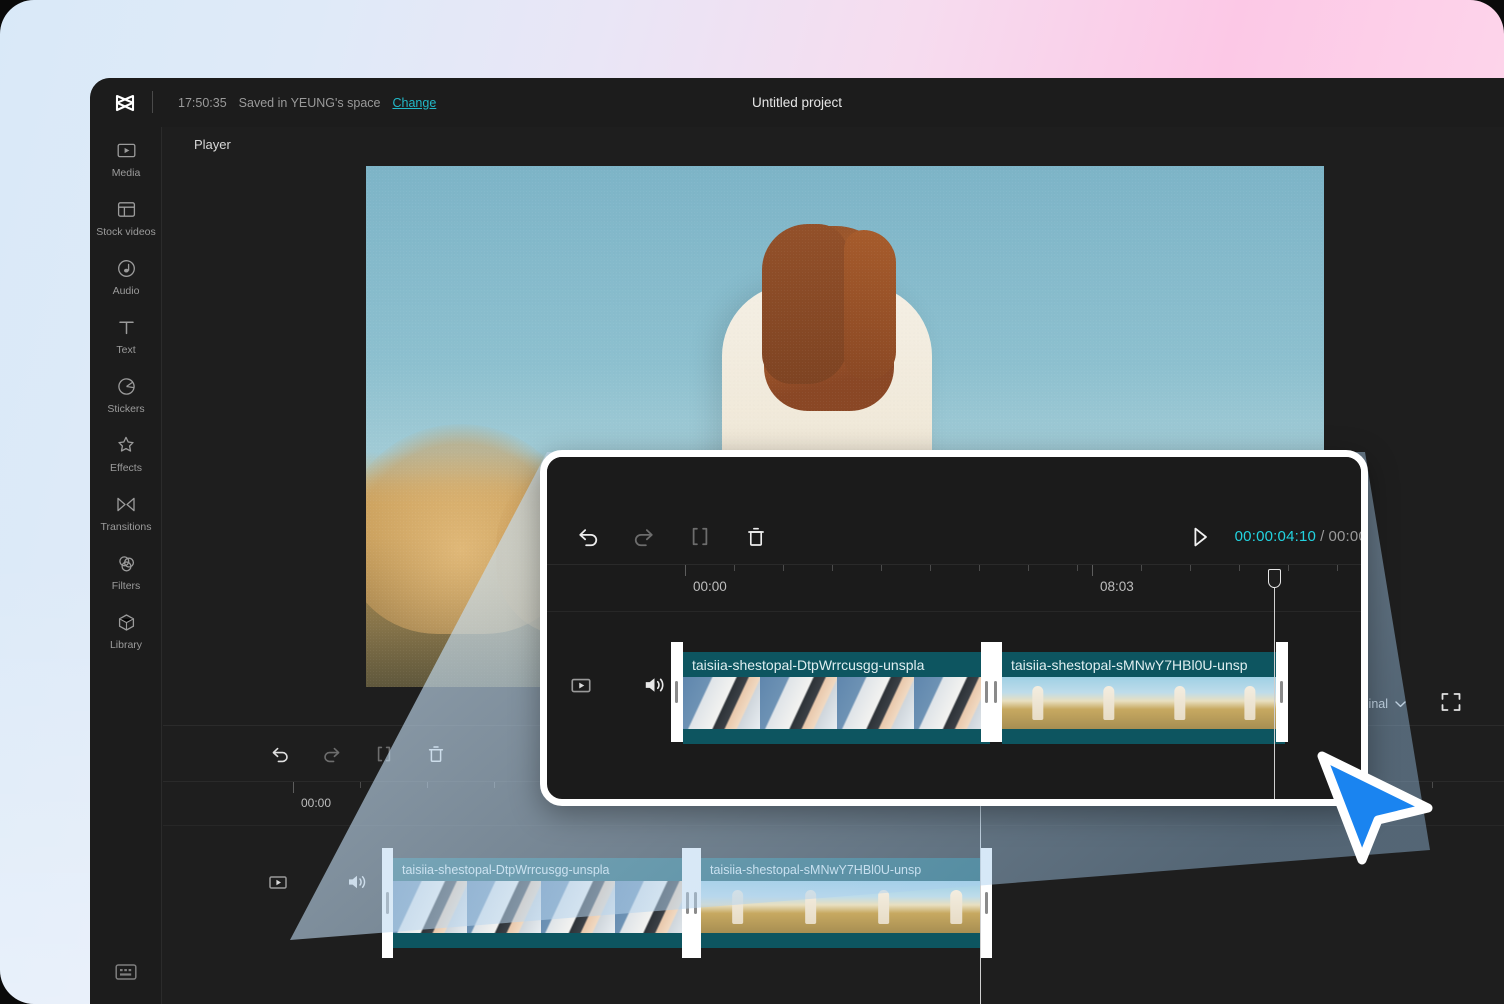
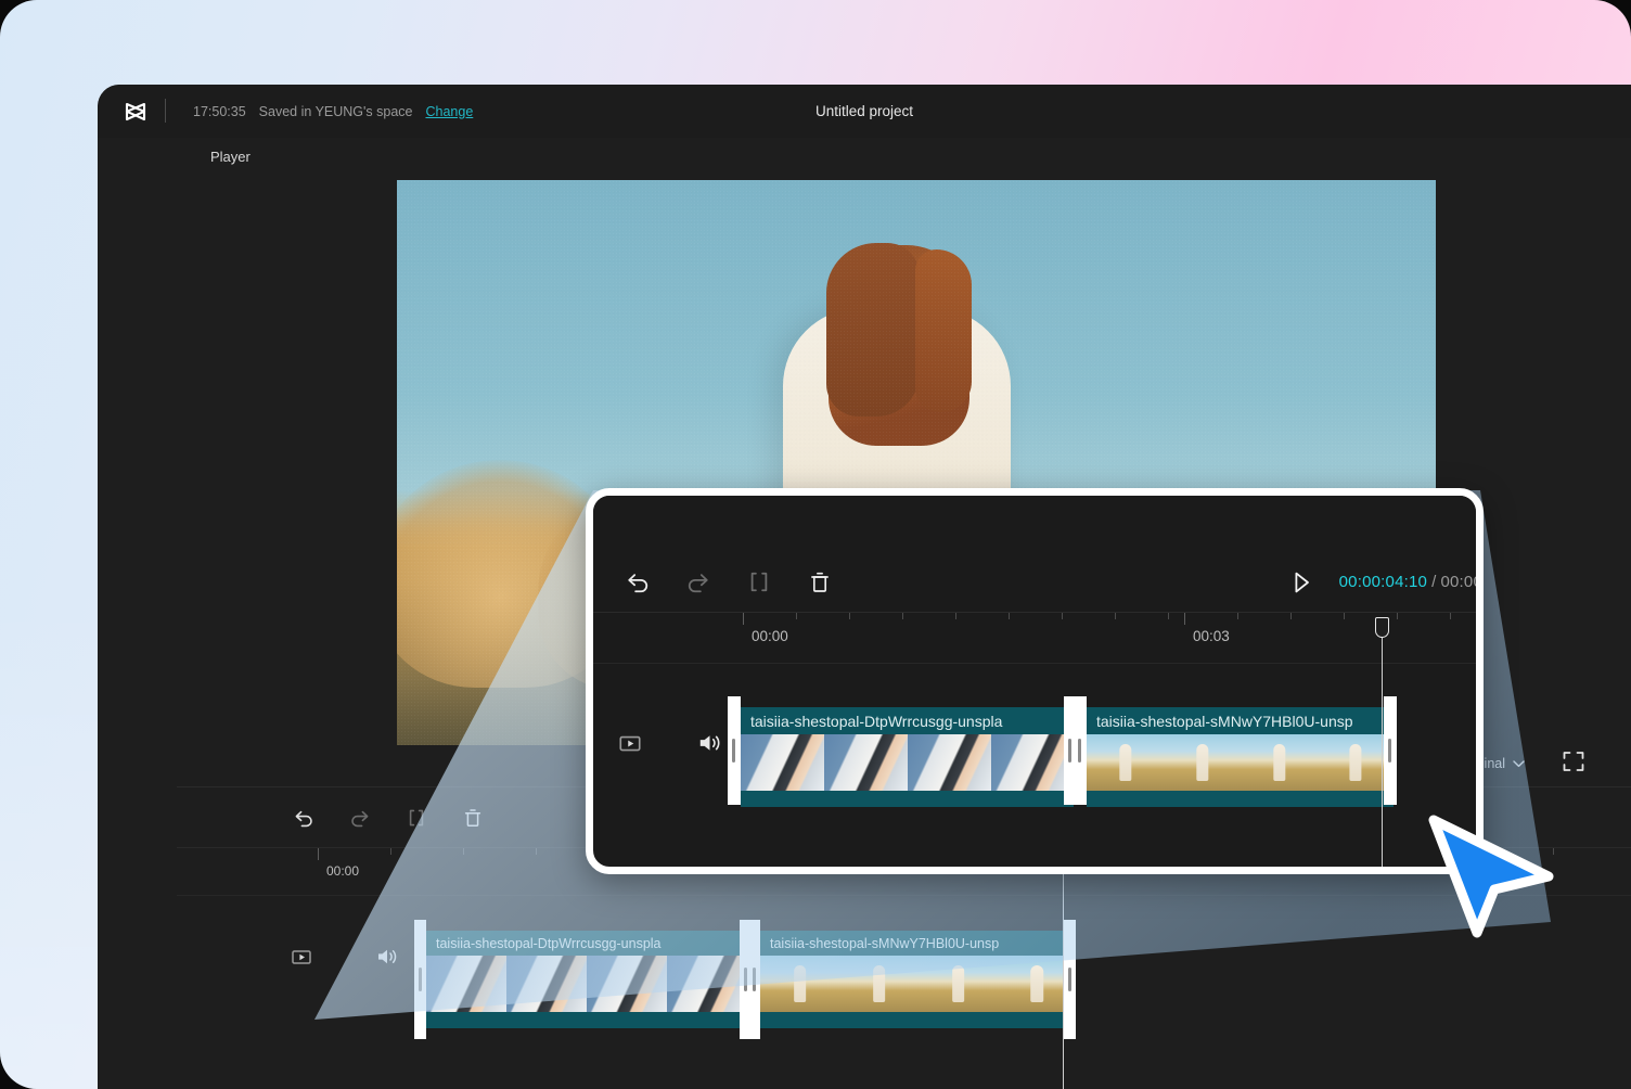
  17:50:35
  Saved in YEUNG's space
  Change
  Untitled project
- Media
- Stock videos
- Audio
- Text
- Stickers
- Effects
- Transitions
- Filters
- Library
  Player
  00:00
  00:00:04:10 / 00:0
  00:00
- 08:03
+ 00:03
  taisiia-shestopal-DtpWrrcusgg-unspla
  taisiia-shestopal-sMNwY7HBl0U-unsp
